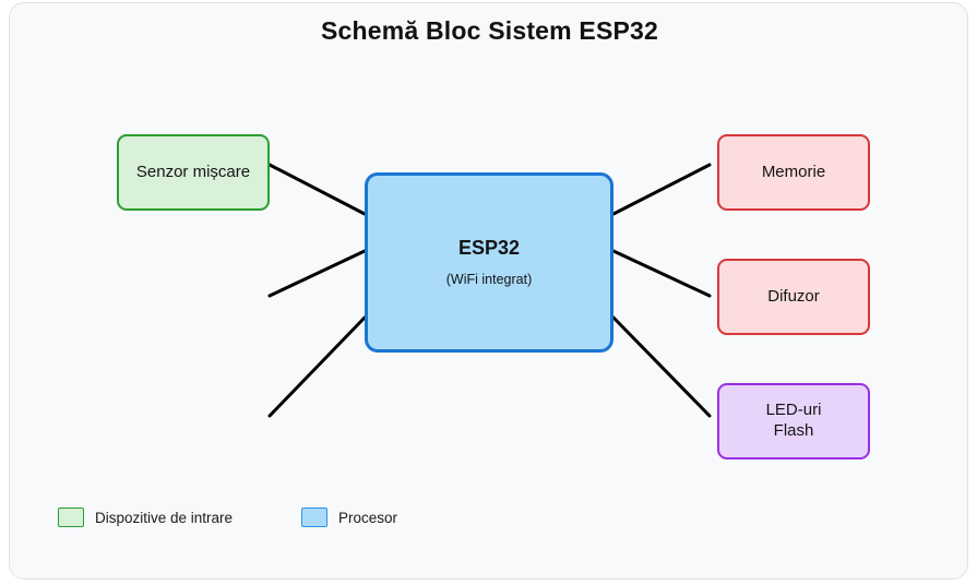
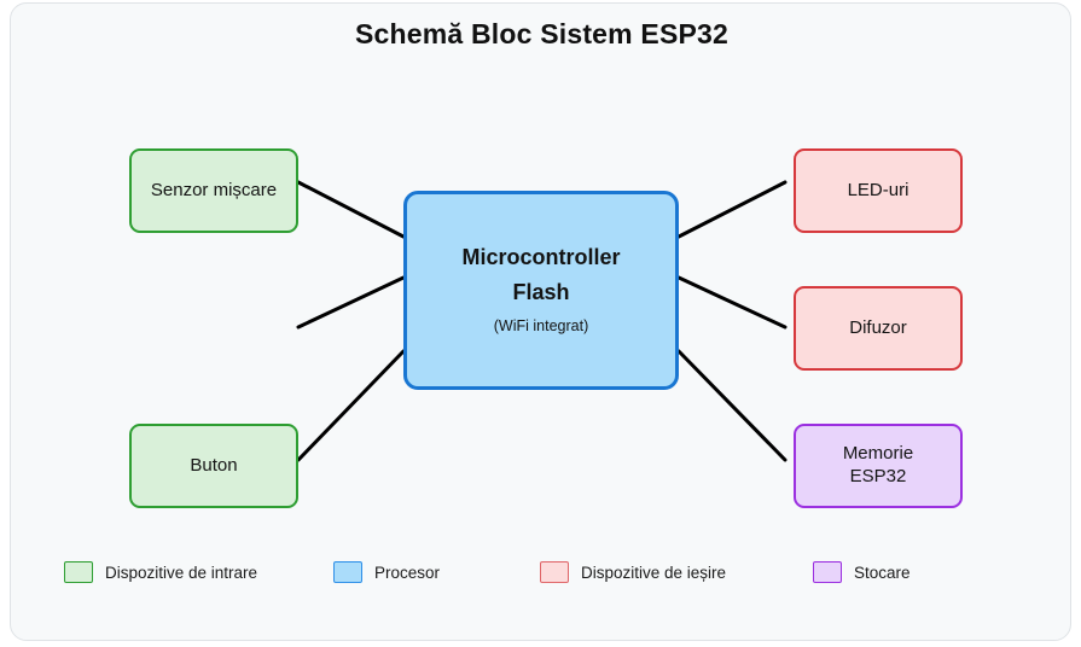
  Schemă Bloc Sistem ESP32
  Senzor mișcare
+ Buton
+ Microcontroller
- ESP32
+ Flash
  (WiFi integrat)
- Memorie
+ LED-uri
  Difuzor
- LED-uri
+ Memorie
- Flash
+ ESP32
  Dispozitive de intrare
  Procesor
+ Dispozitive de ieșire
+ Stocare
